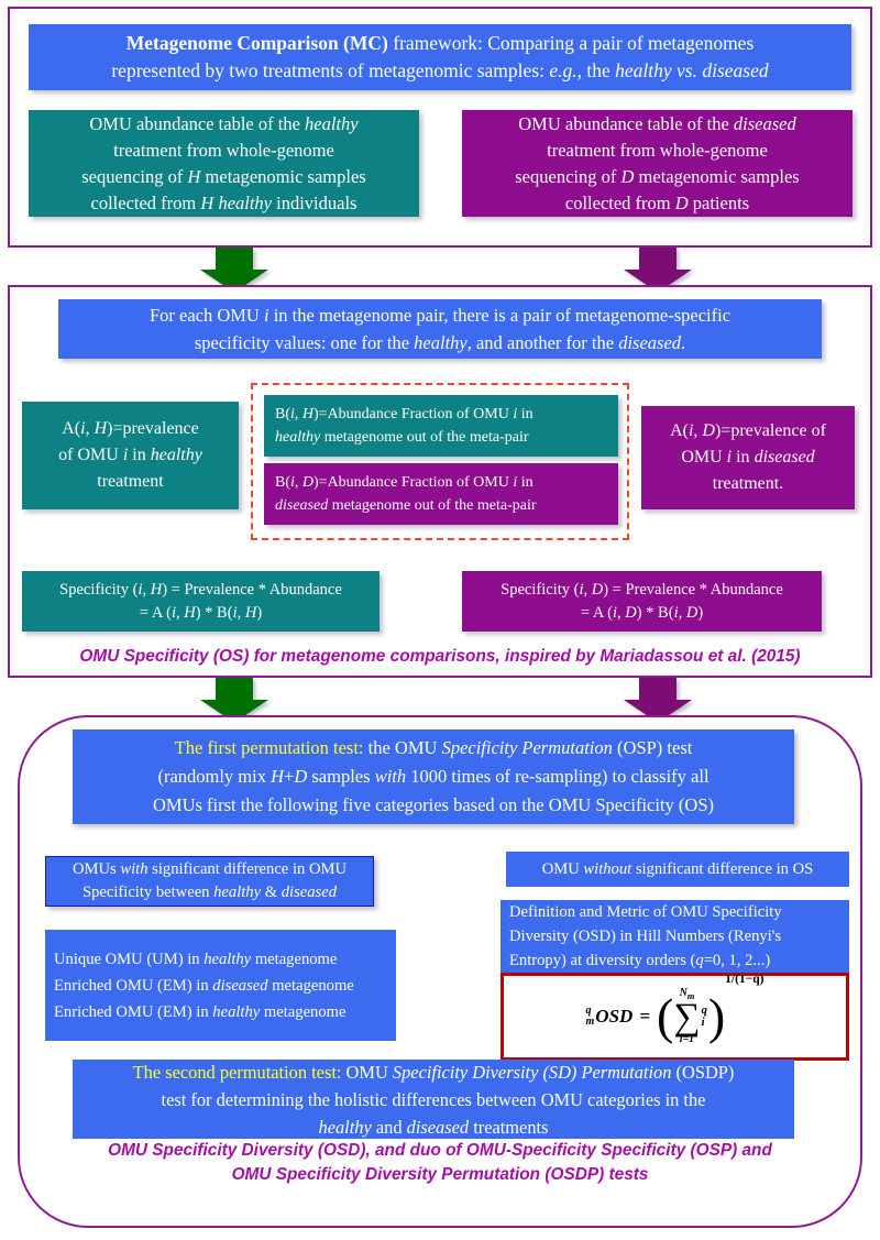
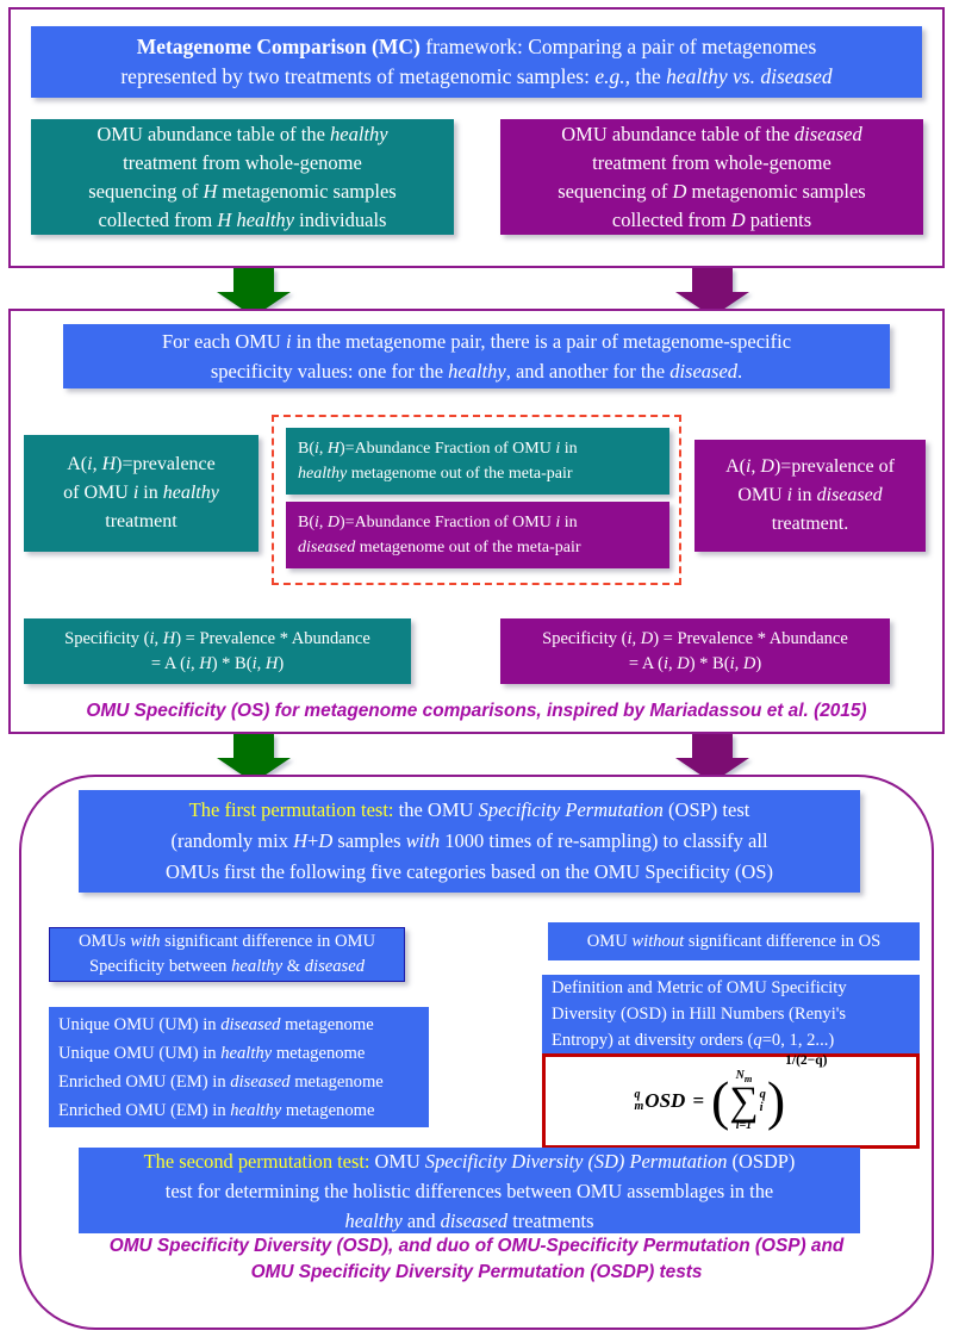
  Metagenome Comparison (MC) framework: Comparing a pair of metagenomes
  represented by two treatments of metagenomic samples: e.g., the healthy vs. diseased
  OMU abundance table of the healthy
  treatment from whole-genome
  sequencing of H metagenomic samples
  collected from H healthy individuals
  OMU abundance table of the diseased
  treatment from whole-genome
  sequencing of D metagenomic samples
  collected from D patients
  For each OMU i in the metagenome pair, there is a pair of metagenome-specific
  specificity values: one for the healthy, and another for the diseased.
  A(i, H)=prevalence
  of OMU i in healthy
  treatment
  A(i, D)=prevalence of
  OMU i in diseased
  treatment.
  B(i, H)=Abundance Fraction of OMU i in
  healthy metagenome out of the meta-pair
  B(i, D)=Abundance Fraction of OMU i in
  diseased metagenome out of the meta-pair
  Specificity (i, H) = Prevalence * Abundance
  = A (i, H) * B(i, H)
  Specificity (i, D) = Prevalence * Abundance
  = A (i, D) * B(i, D)
  OMU Specificity (OS) for metagenome comparisons, inspired by Mariadassou et al. (2015)
  The first permutation test: the OMU Specificity Permutation (OSP) test
  (randomly mix H+D samples with 1000 times of re-sampling) to classify all
  OMUs first the following five categories based on the OMU Specificity (OS)
  OMUs with significant difference in OMU
  Specificity between healthy & diseased
  OMU without significant difference in OS
+ Unique OMU (UM) in diseased metagenome
  Unique OMU (UM) in healthy metagenome
  Enriched OMU (EM) in diseased metagenome
  Enriched OMU (EM) in healthy metagenome
  Definition and Metric of OMU Specificity
  Diversity (OSD) in Hill Numbers (Renyi's
  Entropy) at diversity orders (q=0, 1, 2...)
  q
  m
  OSD
  =
  (
  Nm
  ∑
  i=1
  q
  i
  )
- 1/(1−q)
+ 1/(2−q)
  The second permutation test: OMU Specificity Diversity (SD) Permutation (OSDP)
- test for determining the holistic differences between OMU categories in the
+ test for determining the holistic differences between OMU assemblages in the
  healthy and diseased treatments
- OMU Specificity Diversity (OSD), and duo of OMU-Specificity Specificity (OSP) and
+ OMU Specificity Diversity (OSD), and duo of OMU-Specificity Permutation (OSP) and
  OMU Specificity Diversity Permutation (OSDP) tests
